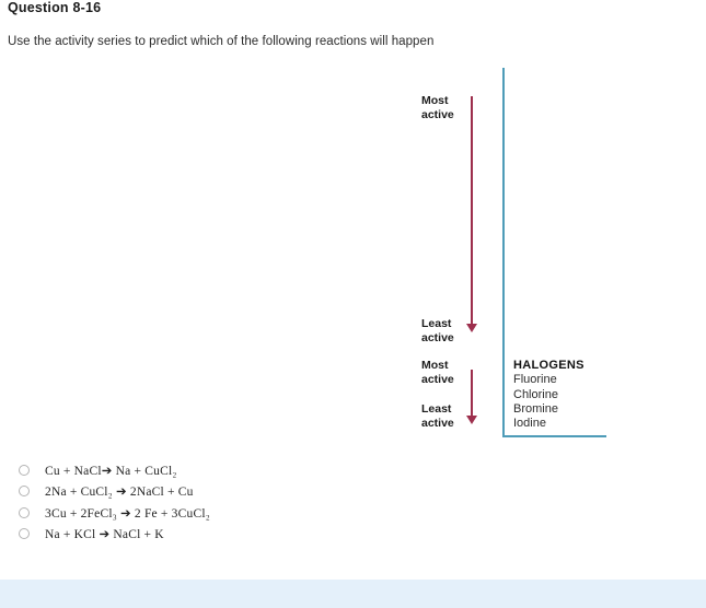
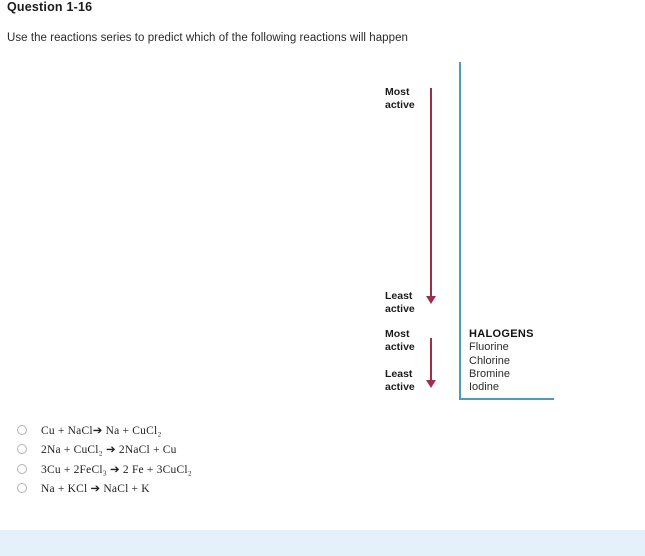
- Question 8-16
+ Question 1-16
- Use the activity series to predict which of the following reactions will happen
+ Use the reactions series to predict which of the following reactions will happen
  Most
  active
  Least
  active
  Most
  active
  Least
  active
  HALOGENS
  Fluorine
  Chlorine
  Bromine
  Iodine
  Cu + NaCl➔ Na + CuCl₂
  2Na + CuCl₂ ➔ 2NaCl + Cu
  3Cu + 2FeCl₃ ➔ 2 Fe + 3CuCl₂
  Na + KCl ➔ NaCl + K
